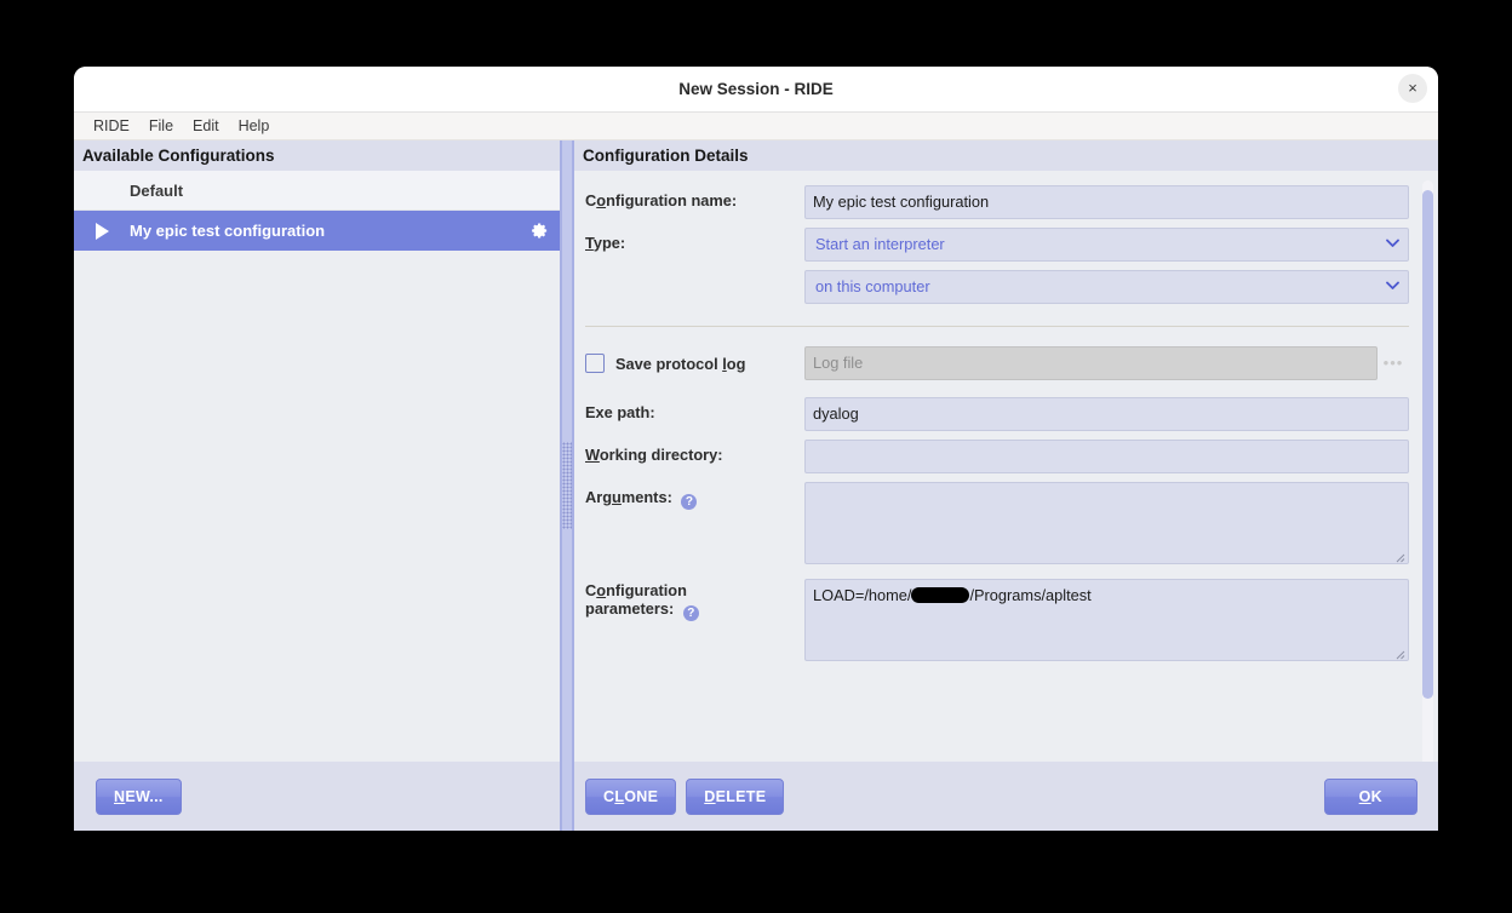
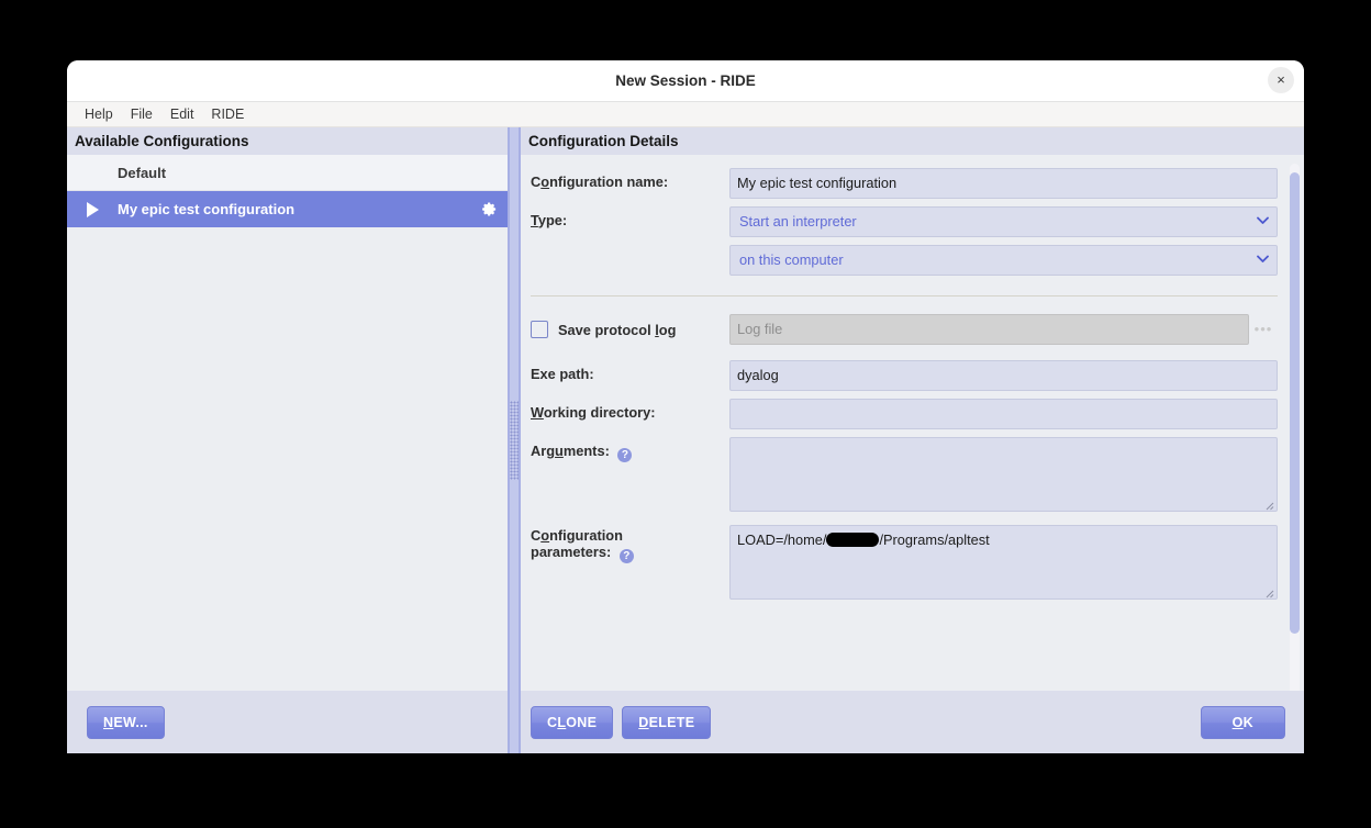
  New Session - RIDE
  ×
- RIDE
+ Help
  File
  Edit
- Help
+ RIDE
  Available Configurations
  Default
  My epic test configuration
  NEW...
  Configuration Details
  Configuration name:
  My epic test configuration
  Type:
  Start an interpreter
  on this computer
  Save protocol log
  Log file
  •••
  Exe path:
  dyalog
  Working directory:
  Arguments: ?
  Configuration
  parameters: ?
  LOAD=/home/ /Programs/apltest
  CLONE
  DELETE
  OK
